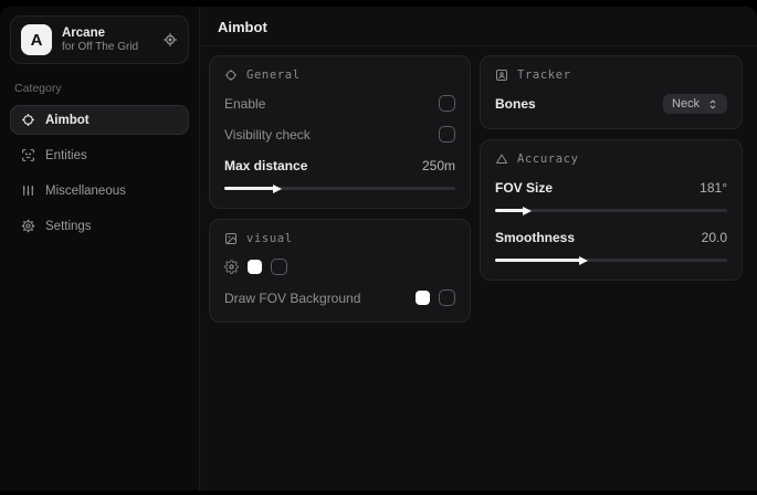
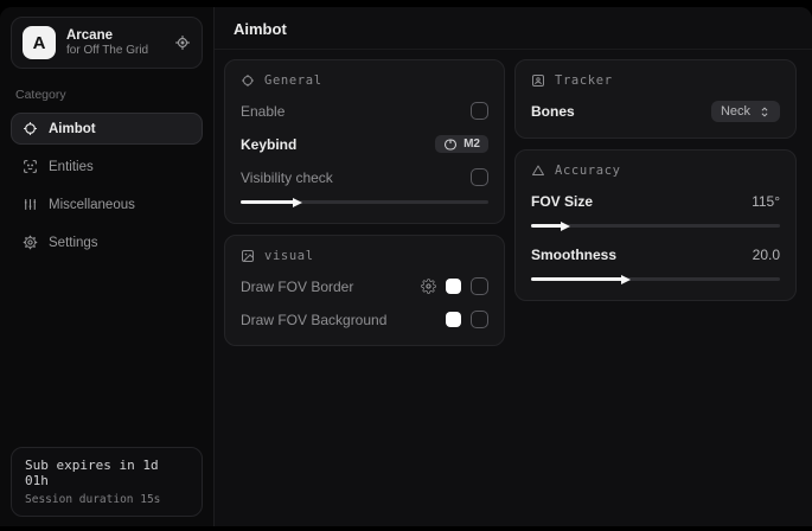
  A
  Arcane
  for Off The Grid
  Category
  Aimbot
  Entities
  Miscellaneous
  Settings
+ Sub expires in 1d 01h
+ Session duration 15s
  Aimbot
  General
  Enable
+ Keybind
+ M2
  Visibility check
- Max distance
- 250m
  visual
+ Draw FOV Border
  Draw FOV Background
  Tracker
  Bones
  Neck
  Accuracy
  FOV Size
- 181°
+ 115°
  Smoothness
  20.0
